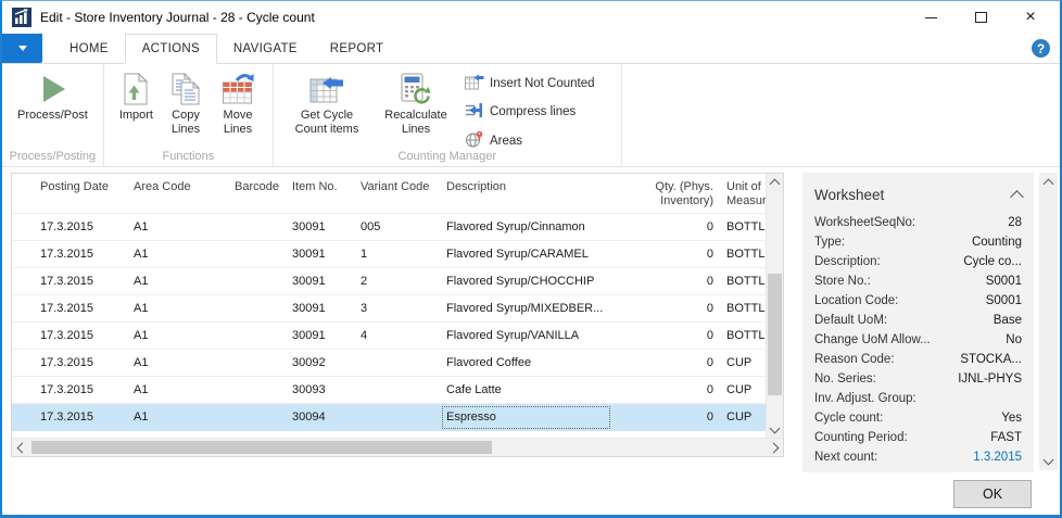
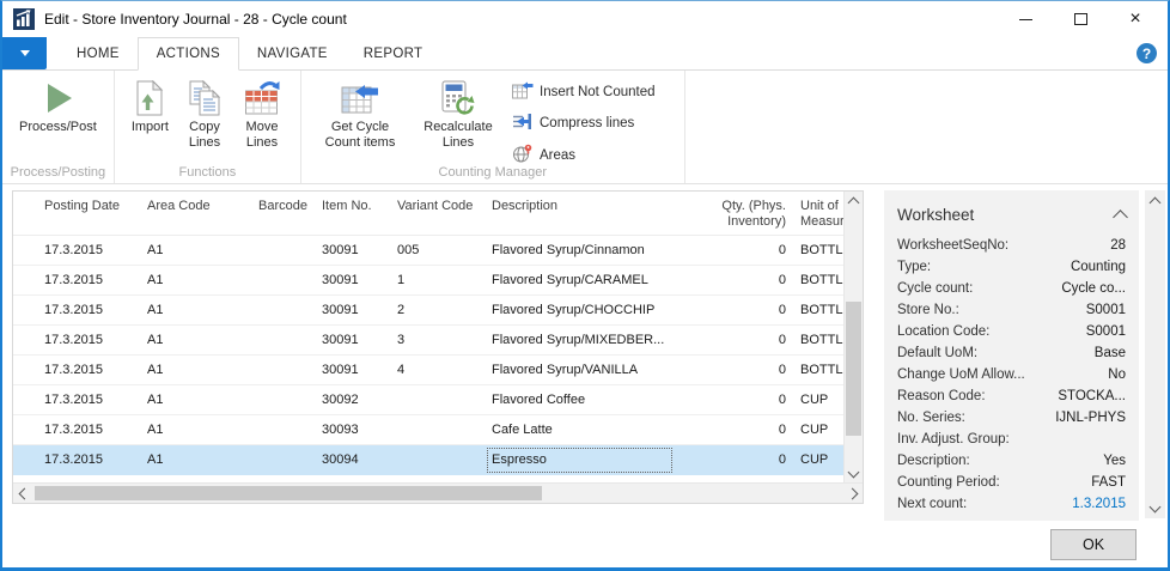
  Edit - Store Inventory Journal - 28 - Cycle count
  ×
  HOME
  ACTIONS
  NAVIGATE
  REPORT
  ?
  Process/Post
  Process/Posting
  Import
  Copy Lines
  Move Lines
  Functions
  Get Cycle Count items
  Recalculate Lines
  Insert Not Counted
  Compress lines
  Areas
  Counting Manager
  Posting Date
  Area Code
  Barcode
  Item No.
  Variant Code
  Description
  Qty. (Phys. Inventory)
  Unit of Measur
  17.3.2015
  A1
  30091
  005
  Flavored Syrup/Cinnamon
  0
  BOTTL
  17.3.2015
  A1
  30091
  1
  Flavored Syrup/CARAMEL
  0
  BOTTL
  17.3.2015
  A1
  30091
  2
  Flavored Syrup/CHOCCHIP
  0
  BOTTL
  17.3.2015
  A1
  30091
  3
  Flavored Syrup/MIXEDBER...
  0
  BOTTL
  17.3.2015
  A1
  30091
  4
  Flavored Syrup/VANILLA
  0
  BOTTL
  17.3.2015
  A1
  30092
  Flavored Coffee
  0
  CUP
  17.3.2015
  A1
  30093
  Cafe Latte
  0
  CUP
  17.3.2015
  A1
  30094
  Espresso
  0
  CUP
  Worksheet
  WorksheetSeqNo:
  28
  Type:
  Counting
- Description:
+ Cycle count:
  Cycle co...
  Store No.:
  S0001
  Location Code:
  S0001
  Default UoM:
  Base
  Change UoM Allow...
  No
  Reason Code:
  STOCKA...
  No. Series:
  IJNL-PHYS
  Inv. Adjust. Group:
- Cycle count:
+ Description:
  Yes
  Counting Period:
  FAST
  Next count:
  1.3.2015
  OK
